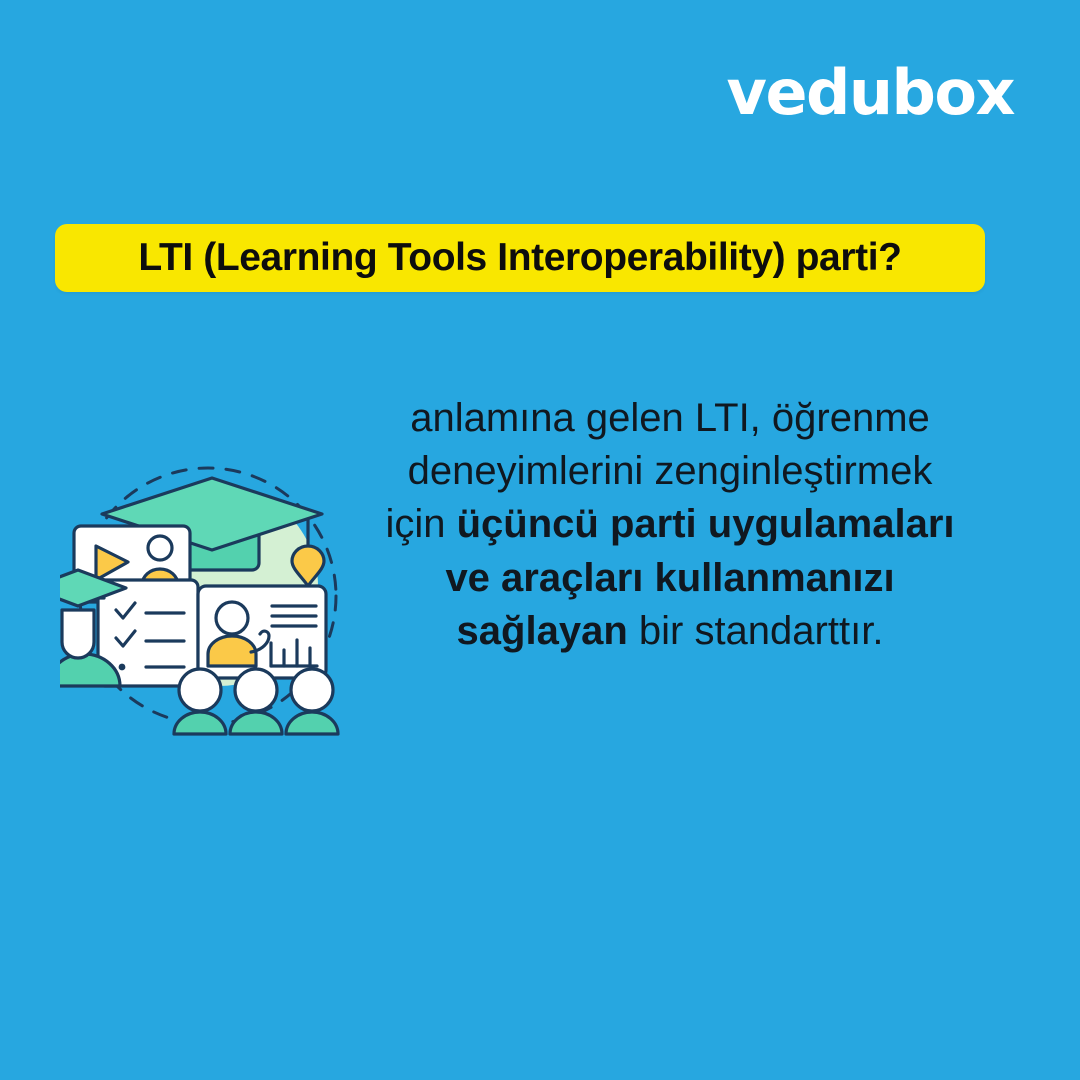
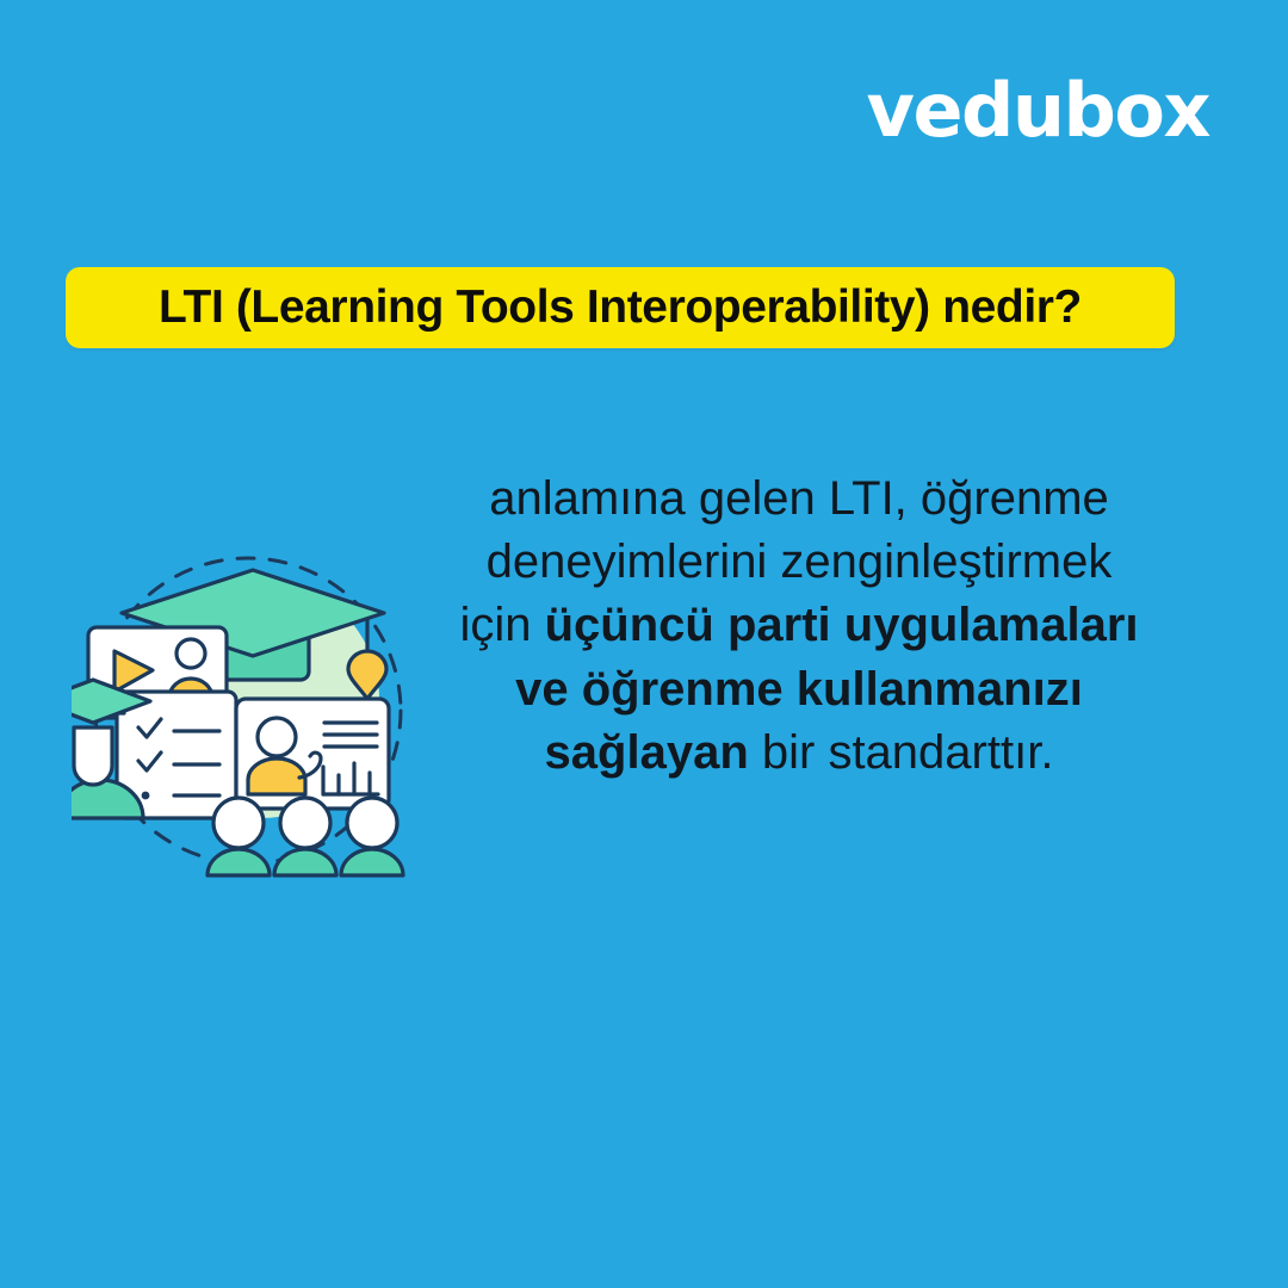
  vedubox
- LTI (Learning Tools Interoperability) parti?
+ LTI (Learning Tools Interoperability) nedir?
- anlamına gelen LTI, öğrenme deneyimlerini zenginleştirmek için üçüncü parti uygulamaları ve araçları kullanmanızı sağlayan bir standarttır.
+ anlamına gelen LTI, öğrenme deneyimlerini zenginleştirmek için üçüncü parti uygulamaları ve öğrenme kullanmanızı sağlayan bir standarttır.
